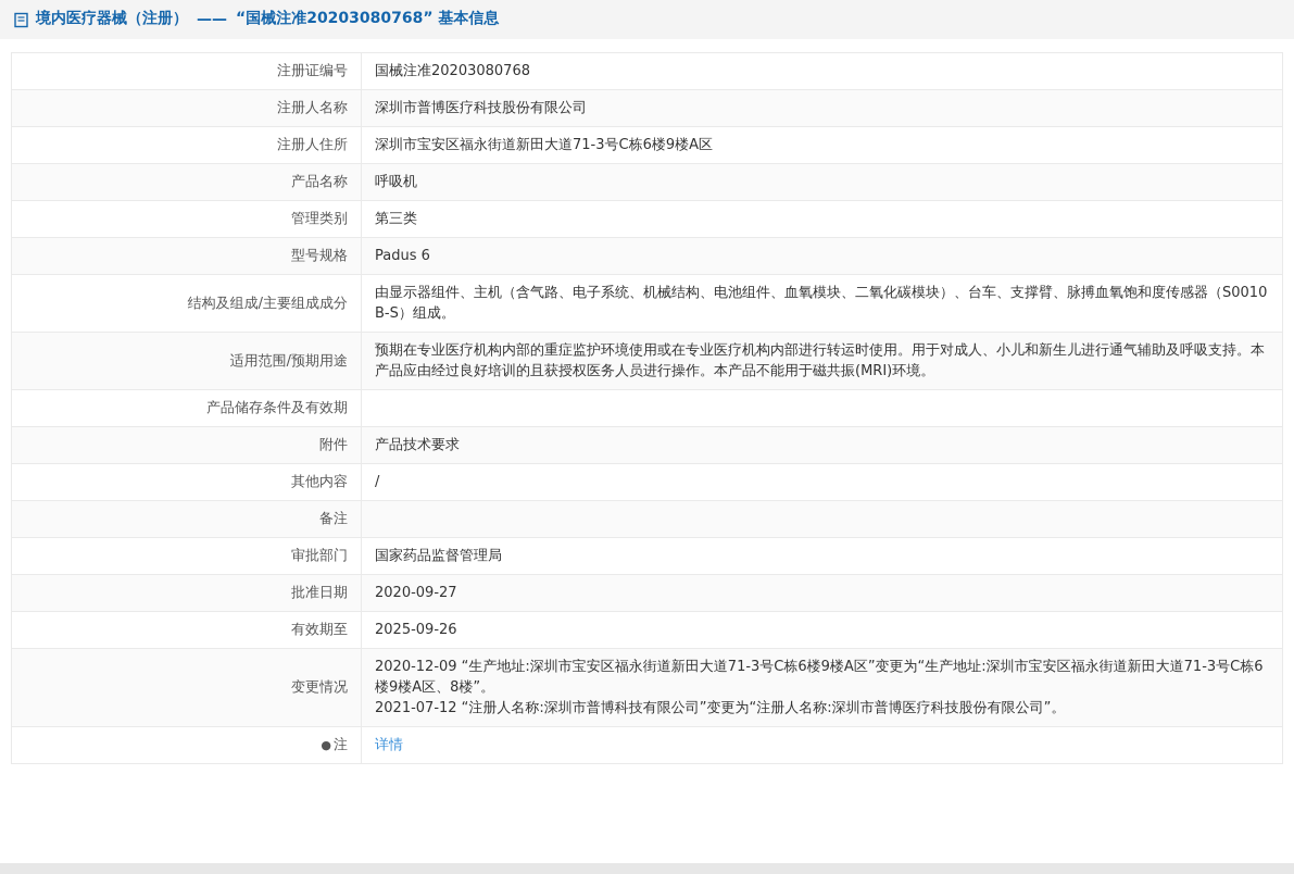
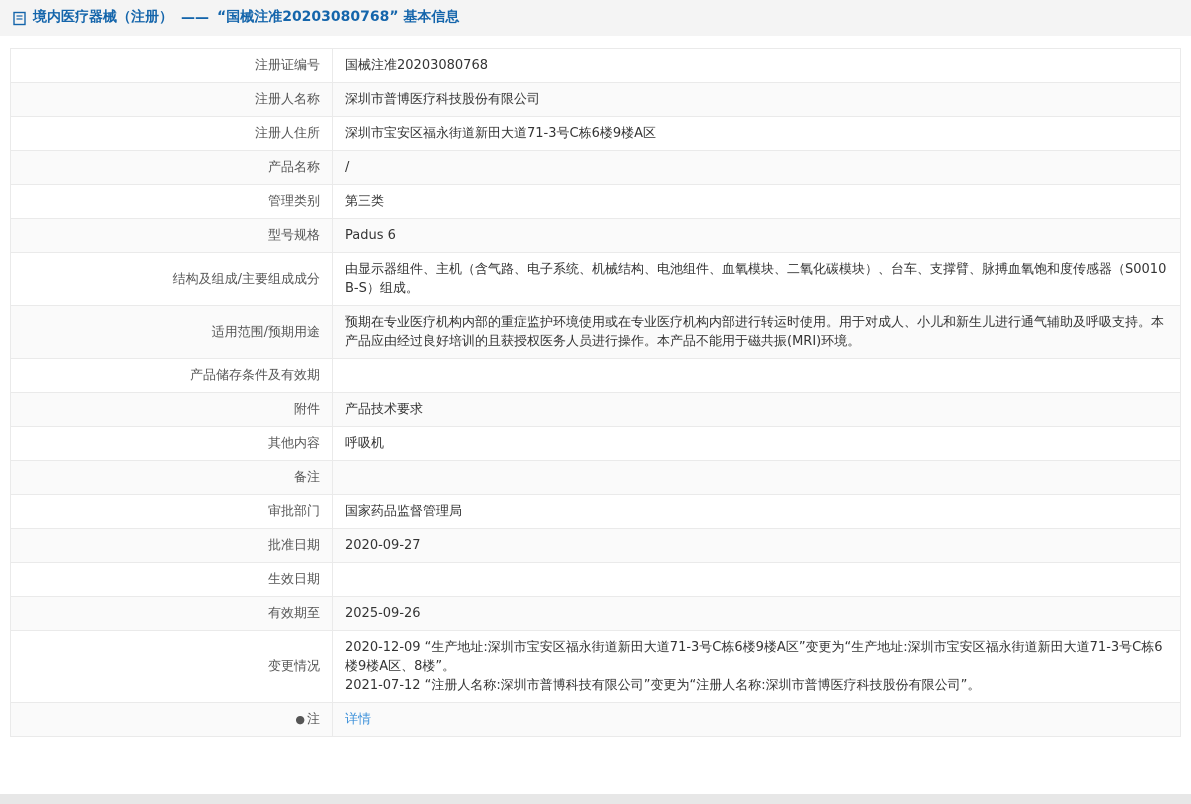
  境内医疗器械（注册）
  ——
  “国械注准20203080768” 基本信息
  注册证编号	国械注准20203080768
  注册人名称	深圳市普博医疗科技股份有限公司
  注册人住所	深圳市宝安区福永街道新田大道71-3号C栋6楼9楼A区
- 产品名称	呼吸机
+ 产品名称	/
  管理类别	第三类
  型号规格	Padus 6
  结构及组成/主要组成成分	由显示器组件、主机（含气路、电子系统、机械结构、电池组件、血氧模块、二氧化碳模块）、台车、支撑臂、脉搏血氧饱和度传感器（S0010B-S）组成。
  适用范围/预期用途	预期在专业医疗机构内部的重症监护环境使用或在专业医疗机构内部进行转运时使用。用于对成人、小儿和新生儿进行通气辅助及呼吸支持。本产品应由经过良好培训的且获授权医务人员进行操作。本产品不能用于磁共振(MRI)环境。
  产品储存条件及有效期
  附件	产品技术要求
- 其他内容	/
+ 其他内容	呼吸机
  备注
  审批部门	国家药品监督管理局
  批准日期	2020-09-27
+ 生效日期
  有效期至	2025-09-26
  变更情况	2020-12-09 “生产地址:深圳市宝安区福永街道新田大道71-3号C栋6楼9楼A区”变更为“生产地址:深圳市宝安区福永街道新田大道71-3号C栋6楼9楼A区、8楼”。 2021-07-12 “注册人名称:深圳市普博科技有限公司”变更为“注册人名称:深圳市普博医疗科技股份有限公司”。
  ● 注	详情
